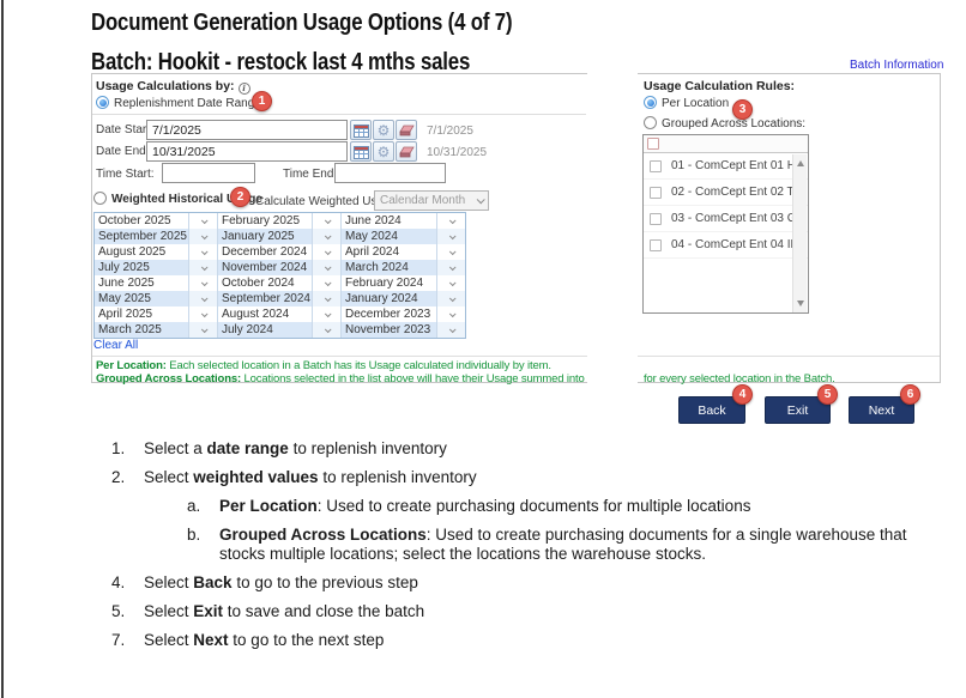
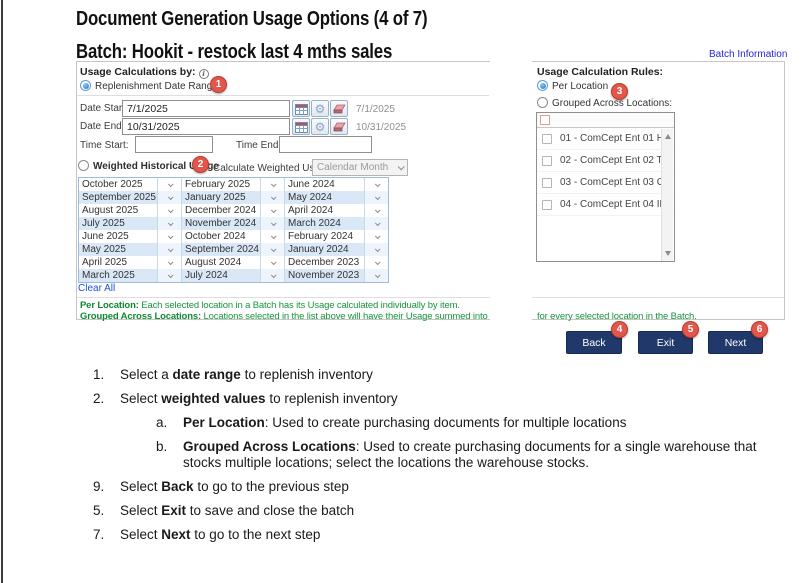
  Document Generation Usage Options (4 of 7)
  Batch: Hookit - restock last 4 mths sales
  Batch Information
  Usage Calculations by:
  Replenishment Date Ran
  Date Star
  7/1/2025
  ⚙
  7/1/2025
  Date End
  10/31/2025
  ⚙
  10/31/2025
  Time Start:
  Time End
  Weighted Historicalge
  Calculate Weighted U
  Calendar Month
  October 2025
  February 2025
  June 2024
  September 2025
  January 2025
  May 2024
  August 2025
  December 2024
  April 2024
  July 2025
  November 2024
  March 2024
  June 2025
  October 2024
  February 2024
  May 2025
  September 2024
  January 2024
  April 2025
  August 2024
  December 2023
  March 2025
  July 2024
  November 2023
  Clear All
  Per Location: Each selected location in a Batch has its Usage calculated individually by item.
  Grouped Across Locations: Locations selected in the list above will have their Usage summed into
  for every selected location in the Batch.
  Usage Calculation Rules:
  Per Location
  Grouped Across Locations:
  01 - ComCept Ent 01
  02 - ComCept Ent 02 T
  03 - ComCept Ent 03
  04 - ComCept Ent 04 I
  Back
  Exit
  Next
  1
  2
  3
  4
  5
  6
  1.
  Select a date range to replenish inventory
  2.
  Select weighted values to replenish inventory
  a.
  Per Location: Used to create purchasing documents for multiple locations
  b.
  Grouped Across Locations: Used to create purchasing documents for a single warehouse that stocks multiple locations; select the locations the warehouse stocks.
- 4.
+ 9.
  Select Back to go to the previous step
  5.
  Select Exit to save and close the batch
  7.
  Select Next to go to the next step
